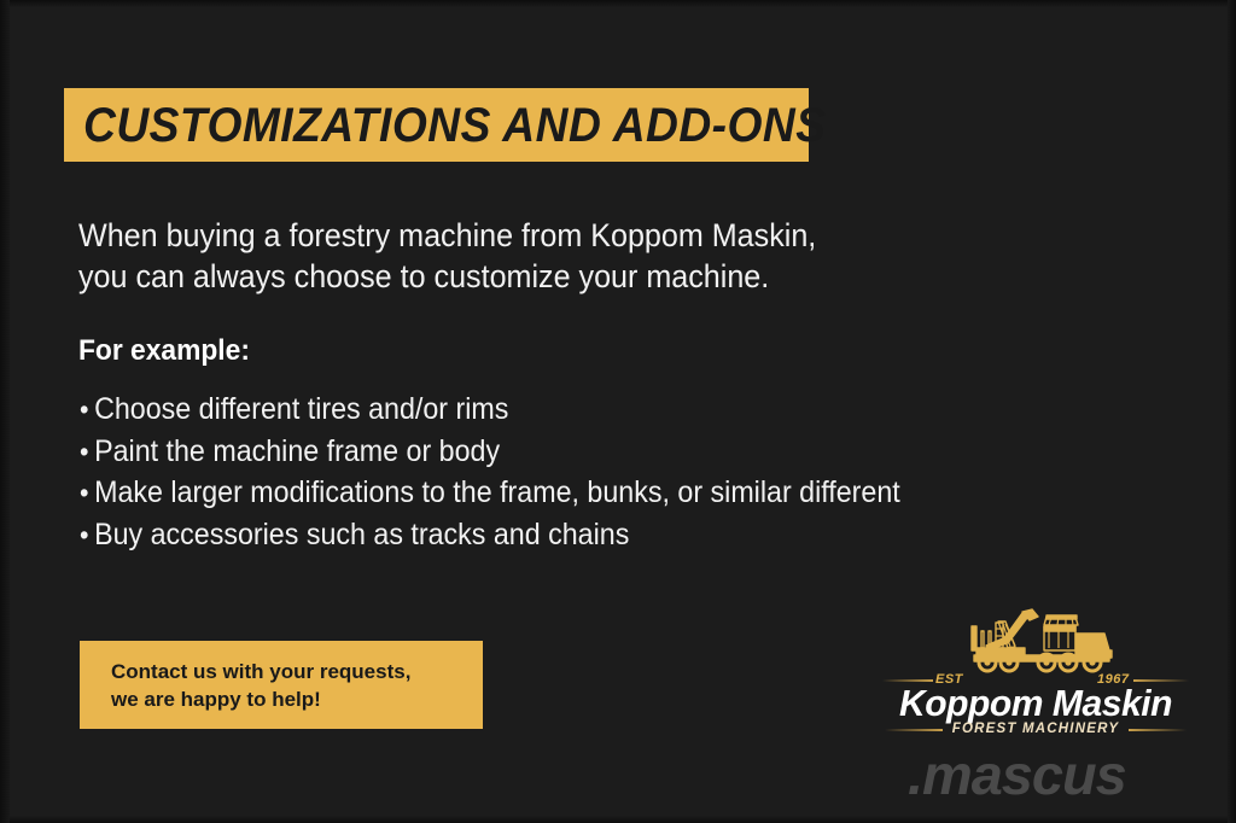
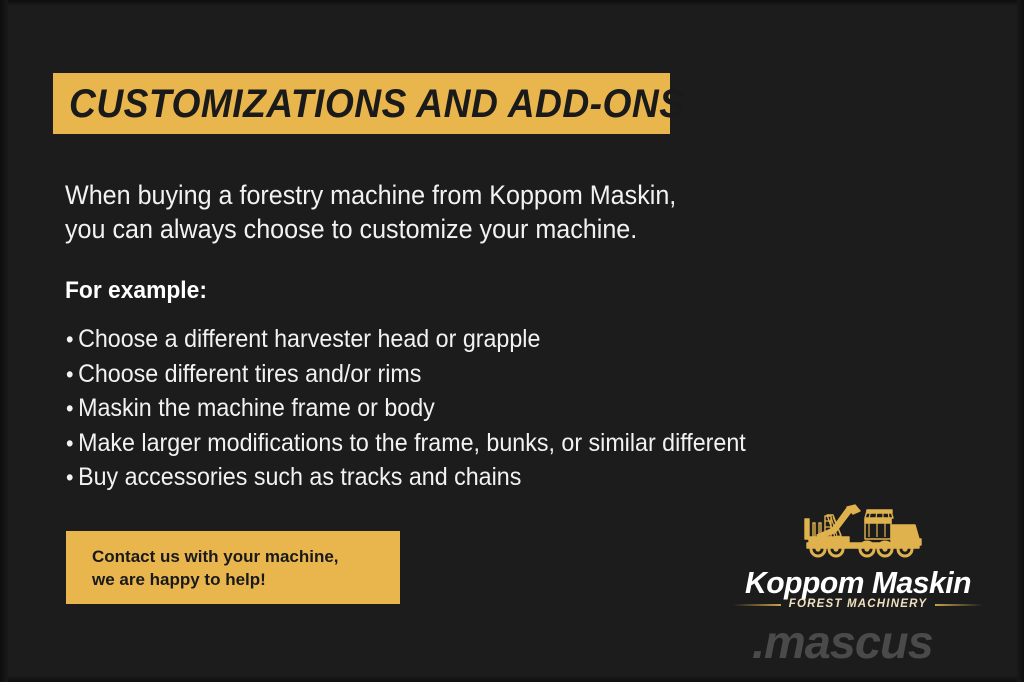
  CUSTOMIZATIONS AND ADD-ONS
  When buying a forestry machine from Koppom Maskin,
  you can always choose to customize your machine.
  For example:
+ Choose a different harvester head or grapple
  Choose different tires and/or rims
- Paint the machine frame or body
+ Maskin the machine frame or body
  Make larger modifications to the frame, bunks, or similar different
  Buy accessories such as tracks and chains
- Contact us with your requests,
+ Contact us with your machine,
  we are happy to help!
- EST
- 1967
  Koppom Maskin
  FOREST MACHINERY
  .mascus
